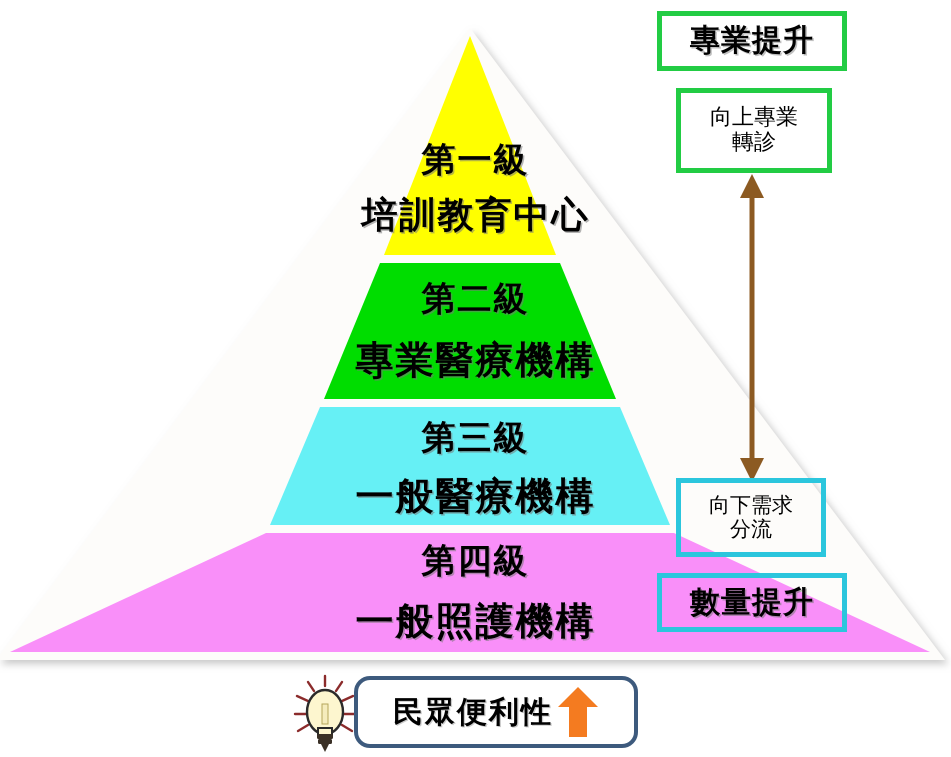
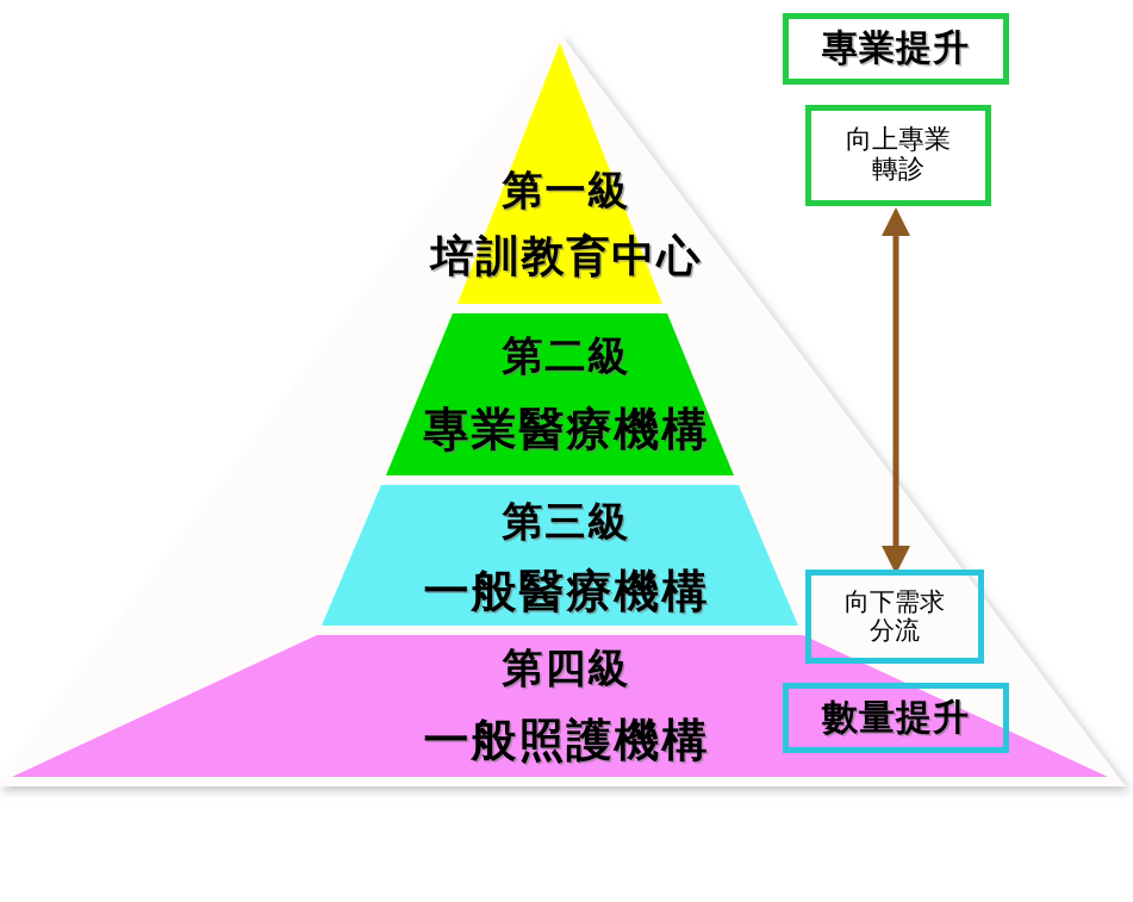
  第一級
  培訓教育中心
  第二級
  專業醫療機構
  第三級
  一般醫療機構
  第四級
  一般照護機構
  專業提升
  向上專業
  轉診
  向下需求
  分流
  數量提升
- 民眾便利性
